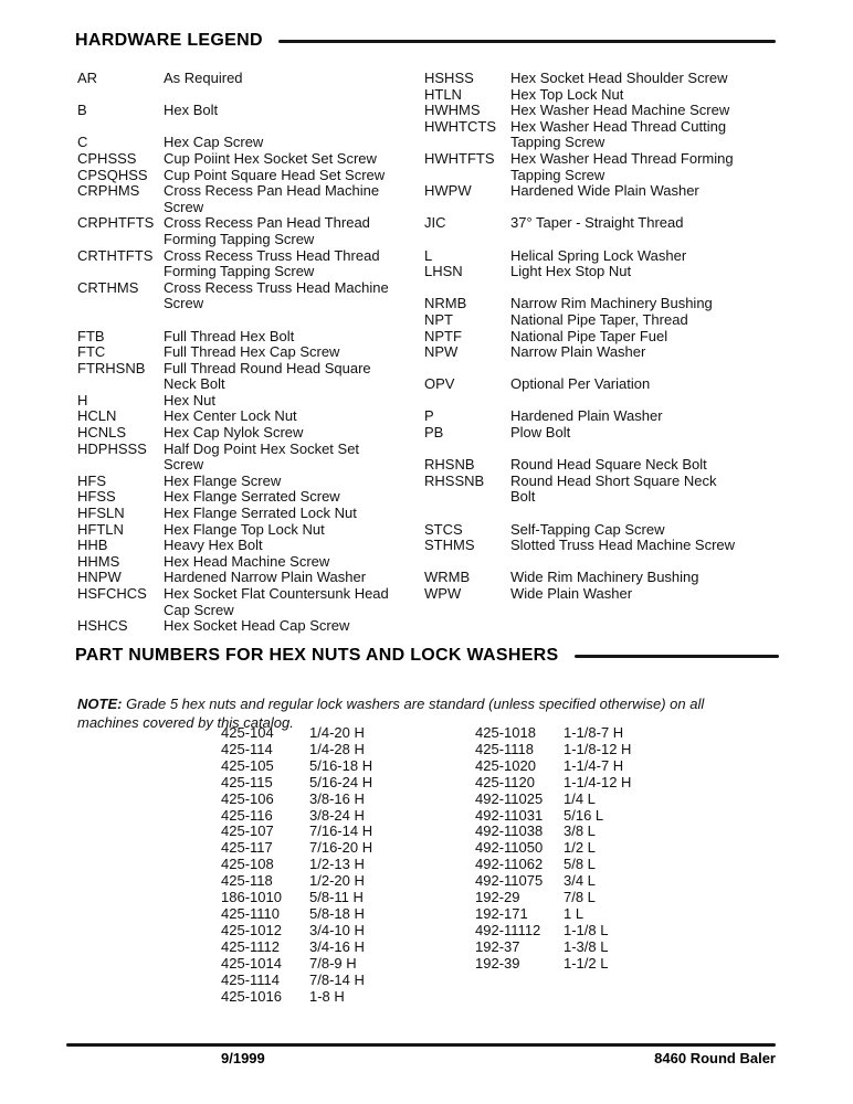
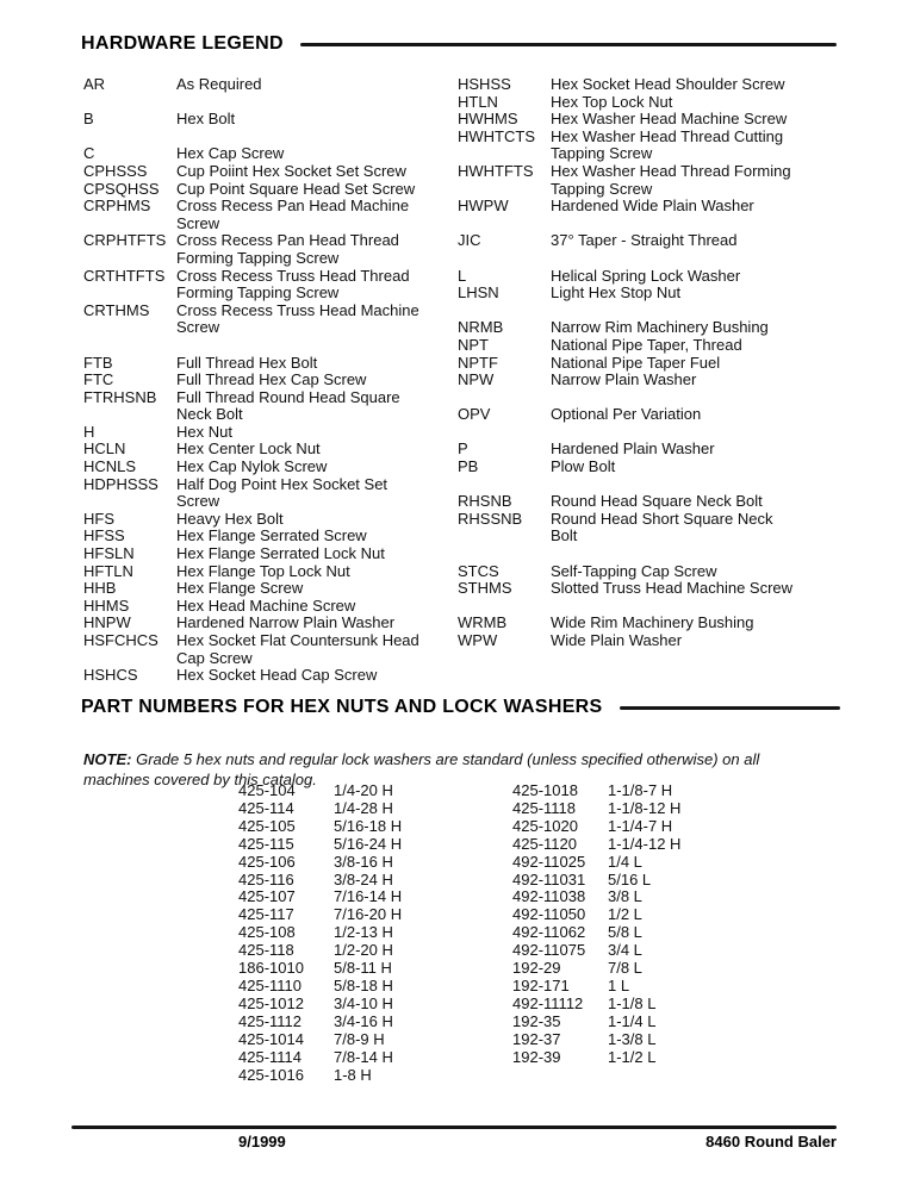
  HARDWARE LEGEND
  AR
  As Required
  B
  Hex Bolt
  C
  Hex Cap Screw
  CPHSSS
  Cup Poiint Hex Socket Set Screw
  CPSQHSS
  Cup Point Square Head Set Screw
  CRPHMS
  Cross Recess Pan Head Machine Screw
  CRPHTFTS
  Cross Recess Pan Head Thread Forming Tapping Screw
  CRTHTFTS
  Cross Recess Truss Head Thread Forming Tapping Screw
  CRTHMS
  Cross Recess Truss Head Machine Screw
  FTB
  Full Thread Hex Bolt
  FTC
  Full Thread Hex Cap Screw
  FTRHSNB
  Full Thread Round Head Square Neck Bolt
  H
  Hex Nut
  HCLN
  Hex Center Lock Nut
  HCNLS
  Hex Cap Nylok Screw
  HDPHSSS
  Half Dog Point Hex Socket Set Screw
  HFS
- Hex Flange Screw
+ Heavy Hex Bolt
  HFSS
  Hex Flange Serrated Screw
  HFSLN
  Hex Flange Serrated Lock Nut
  HFTLN
  Hex Flange Top Lock Nut
  HHB
- Heavy Hex Bolt
+ Hex Flange Screw
  HHMS
  Hex Head Machine Screw
  HNPW
  Hardened Narrow Plain Washer
  HSFCHCS
  Hex Socket Flat Countersunk Head Cap Screw
  HSHCS
  Hex Socket Head Cap Screw
  HSHSS
  Hex Socket Head Shoulder Screw
  HTLN
  Hex Top Lock Nut
  HWHMS
  Hex Washer Head Machine Screw
  HWHTCTS
  Hex Washer Head Thread Cutting Tapping Screw
  HWHTFTS
  Hex Washer Head Thread Forming Tapping Screw
  HWPW
  Hardened Wide Plain Washer
  JIC
  37° Taper - Straight Thread
  L
  Helical Spring Lock Washer
  LHSN
  Light Hex Stop Nut
  NRMB
  Narrow Rim Machinery Bushing
  NPT
  National Pipe Taper, Thread
  NPTF
  National Pipe Taper Fuel
  NPW
  Narrow Plain Washer
  OPV
  Optional Per Variation
  P
  Hardened Plain Washer
  PB
  Plow Bolt
  RHSNB
  Round Head Square Neck Bolt
  RHSSNB
  Round Head Short Square Neck Bolt
  STCS
  Self-Tapping Cap Screw
  STHMS
  Slotted Truss Head Machine Screw
  WRMB
  Wide Rim Machinery Bushing
  WPW
  Wide Plain Washer
  PART NUMBERS FOR HEX NUTS AND LOCK WASHERS
  NOTE: Grade 5 hex nuts and regular lock washers are standard (unless specified otherwise) on all machines covered by this catalog.
  425-104
  1/4-20 H
  425-114
  1/4-28 H
  425-105
  5/16-18 H
  425-115
  5/16-24 H
  425-106
  3/8-16 H
  425-116
  3/8-24 H
  425-107
  7/16-14 H
  425-117
  7/16-20 H
  425-108
  1/2-13 H
  425-118
  1/2-20 H
  186-1010
  5/8-11 H
  425-1110
  5/8-18 H
  425-1012
  3/4-10 H
  425-1112
  3/4-16 H
  425-1014
  7/8-9 H
  425-1114
  7/8-14 H
  425-1016
  1-8 H
  425-1018
  1-1/8-7 H
  425-1118
  1-1/8-12 H
  425-1020
  1-1/4-7 H
  425-1120
  1-1/4-12 H
  492-11025
  1/4 L
  492-11031
  5/16 L
  492-11038
  3/8 L
  492-11050
  1/2 L
  492-11062
  5/8 L
  492-11075
  3/4 L
  192-29
  7/8 L
  192-171
  1 L
  492-11112
  1-1/8 L
+ 192-35
+ 1-1/4 L
  192-37
  1-3/8 L
  192-39
  1-1/2 L
  9/1999
  8460 Round Baler
